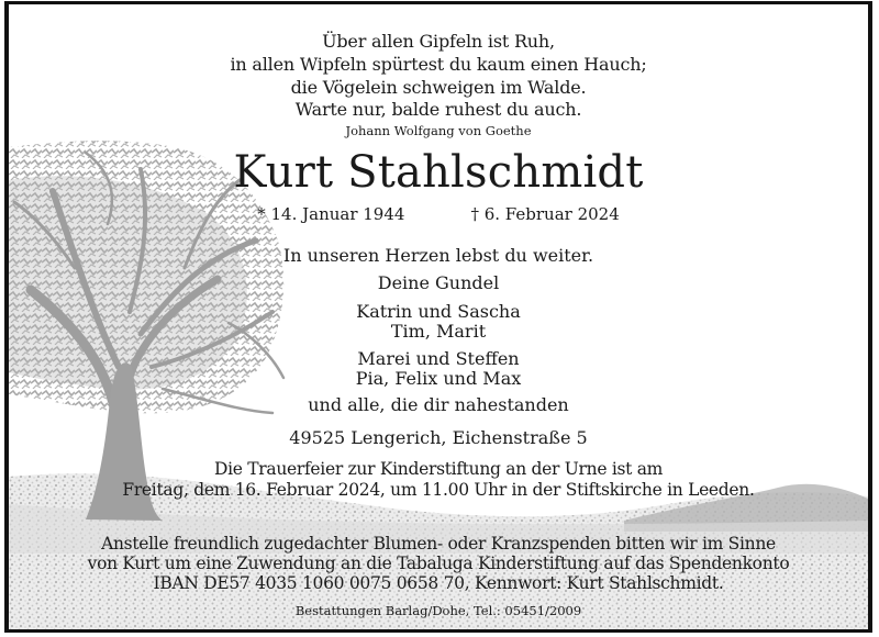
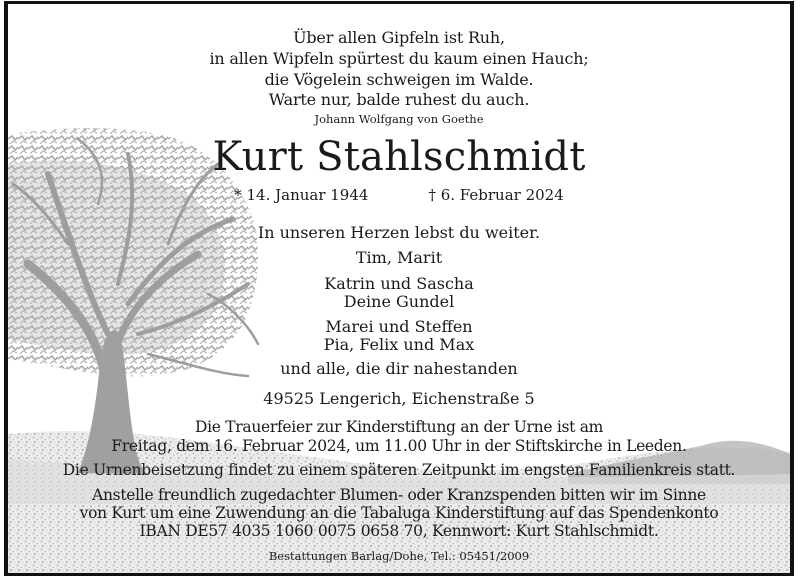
  Über allen Gipfeln ist Ruh,
  in allen Wipfeln spürtest du kaum einen Hauch;
  die Vögelein schweigen im Walde.
  Warte nur, balde ruhest du auch.
  Johann Wolfgang von Goethe
  Kurt Stahlschmidt
  * 14. Januar 1944 † 6. Februar 2024
  In unseren Herzen lebst du weiter.
- Deine Gundel
+ Tim, Marit
  Katrin und Sascha
- Tim, Marit
+ Deine Gundel
  Marei und Steffen
  Pia, Felix und Max
  und alle, die dir nahestanden
  49525 Lengerich, Eichenstraße 5
  Die Trauerfeier zur Kinderstiftung an der Urne ist am
  Freitag, dem 16. Februar 2024, um 11.00 Uhr in der Stiftskirche in Leeden.
+ Die Urnenbeisetzung findet zu einem späteren Zeitpunkt im engsten Familienkreis statt.
  Anstelle freundlich zugedachter Blumen- oder Kranzspenden bitten wir im Sinne
  von Kurt um eine Zuwendung an die Tabaluga Kinderstiftung auf das Spendenkonto
  IBAN DE57 4035 1060 0075 0658 70, Kennwort: Kurt Stahlschmidt.
  Bestattungen Barlag/Dohe, Tel.: 05451/2009
